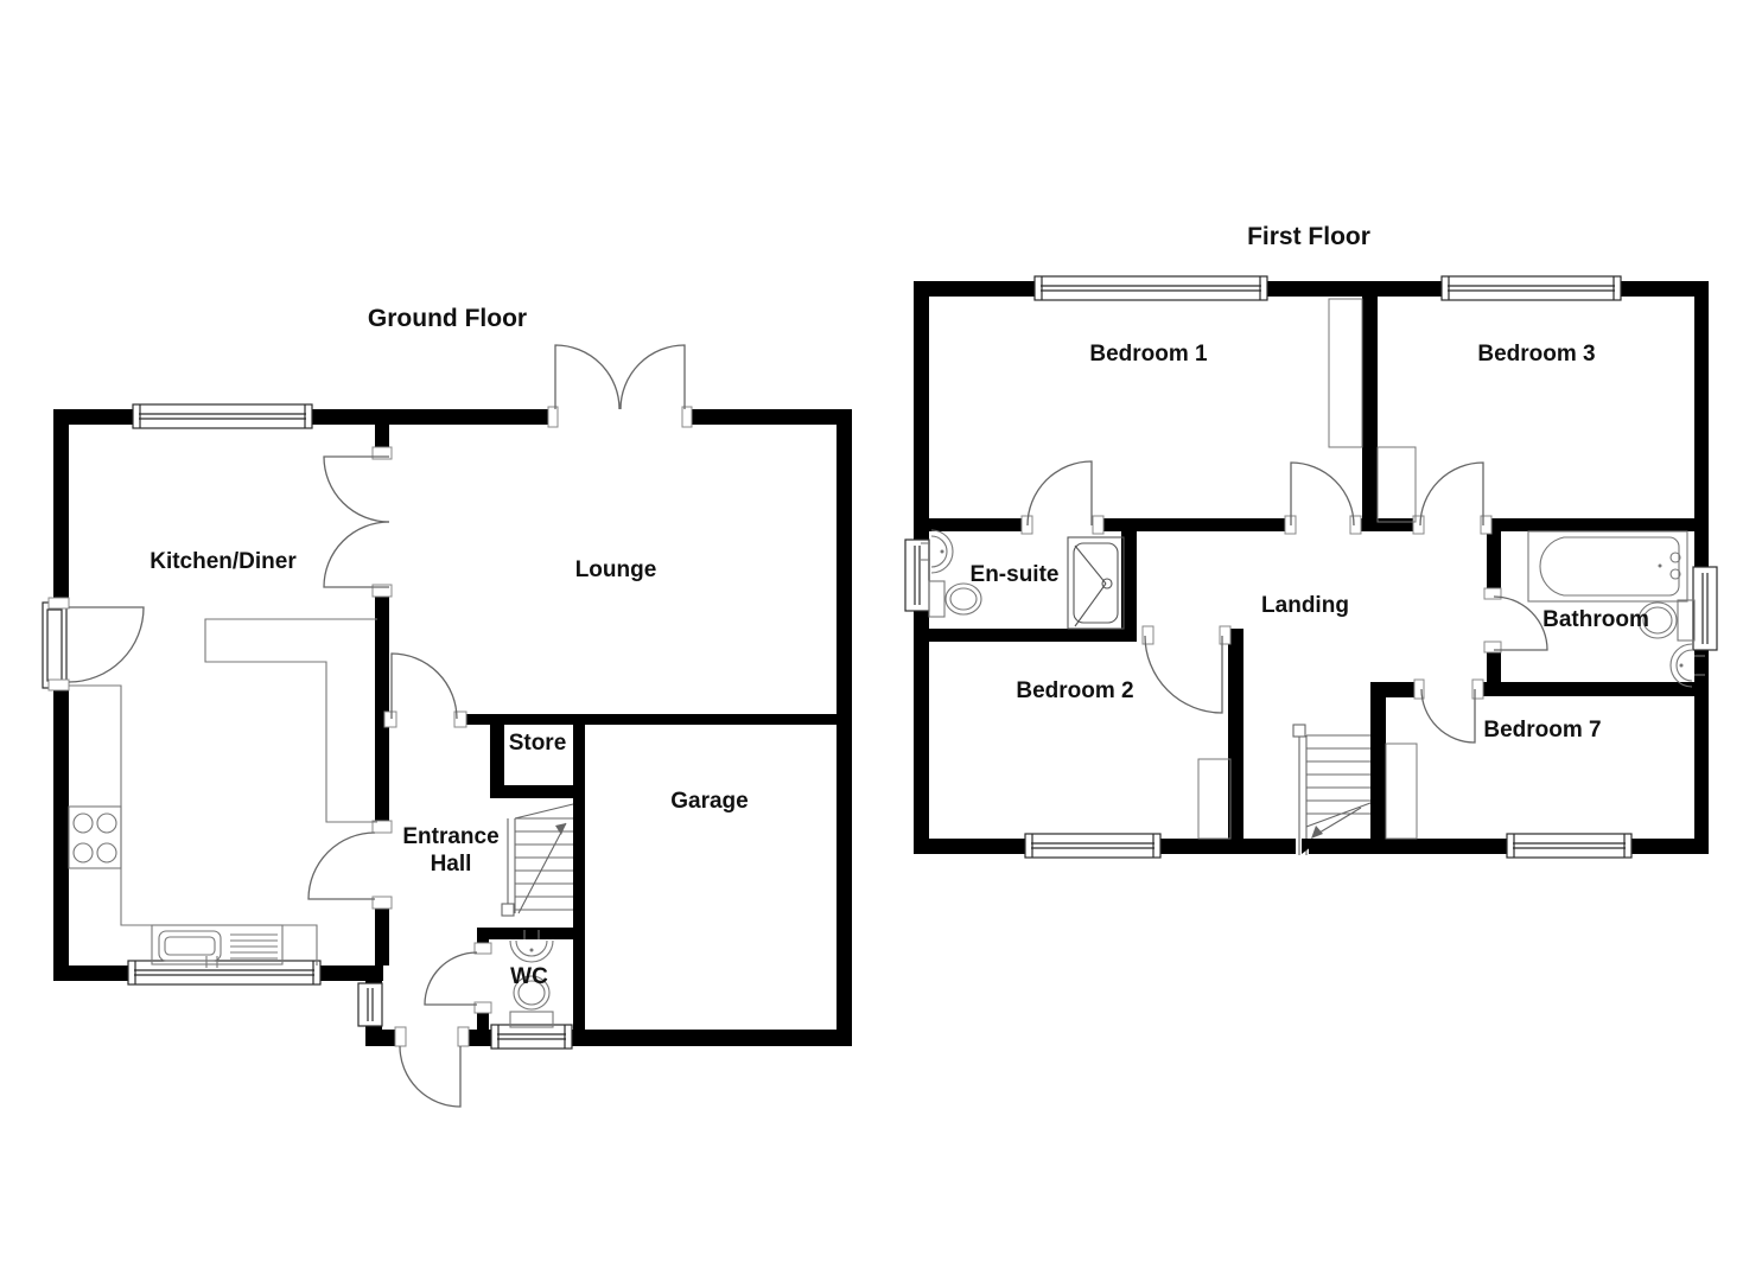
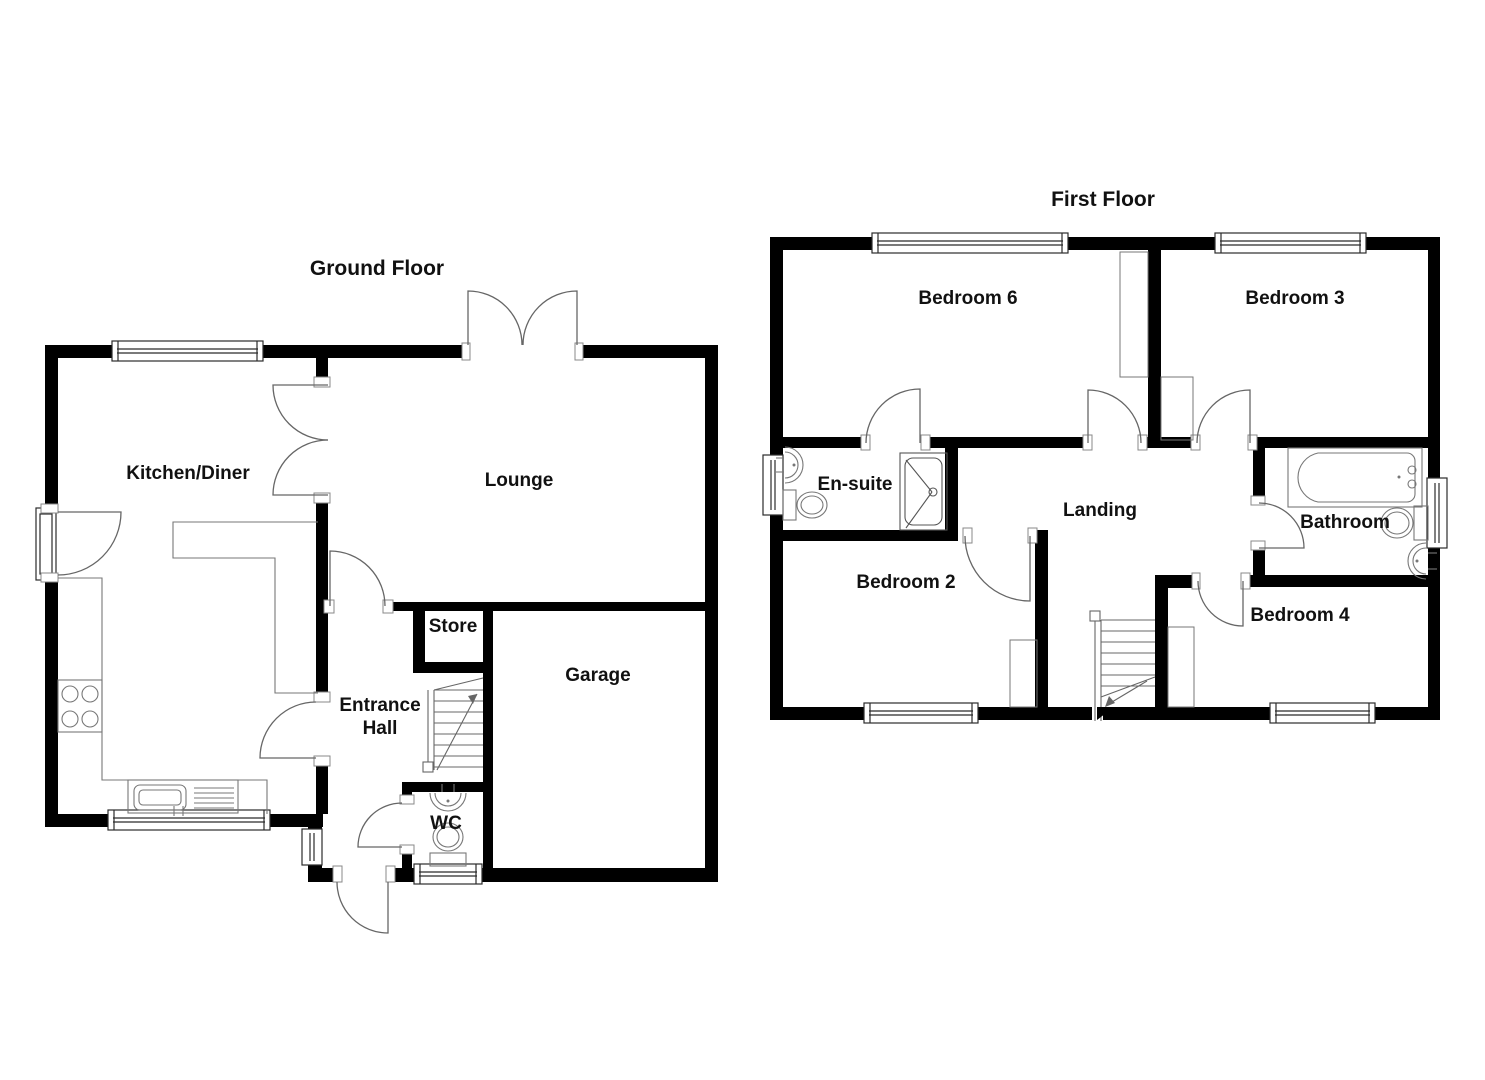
  Ground Floor
  Kitchen/Diner
  Lounge
  Store
  Entrance
  Hall
  Garage
  WC
  First Floor
- Bedroom 1
+ Bedroom 6
  Bedroom 3
  En-suite
  Landing
  Bathroom
  Bedroom 2
- Bedroom 7
+ Bedroom 4
